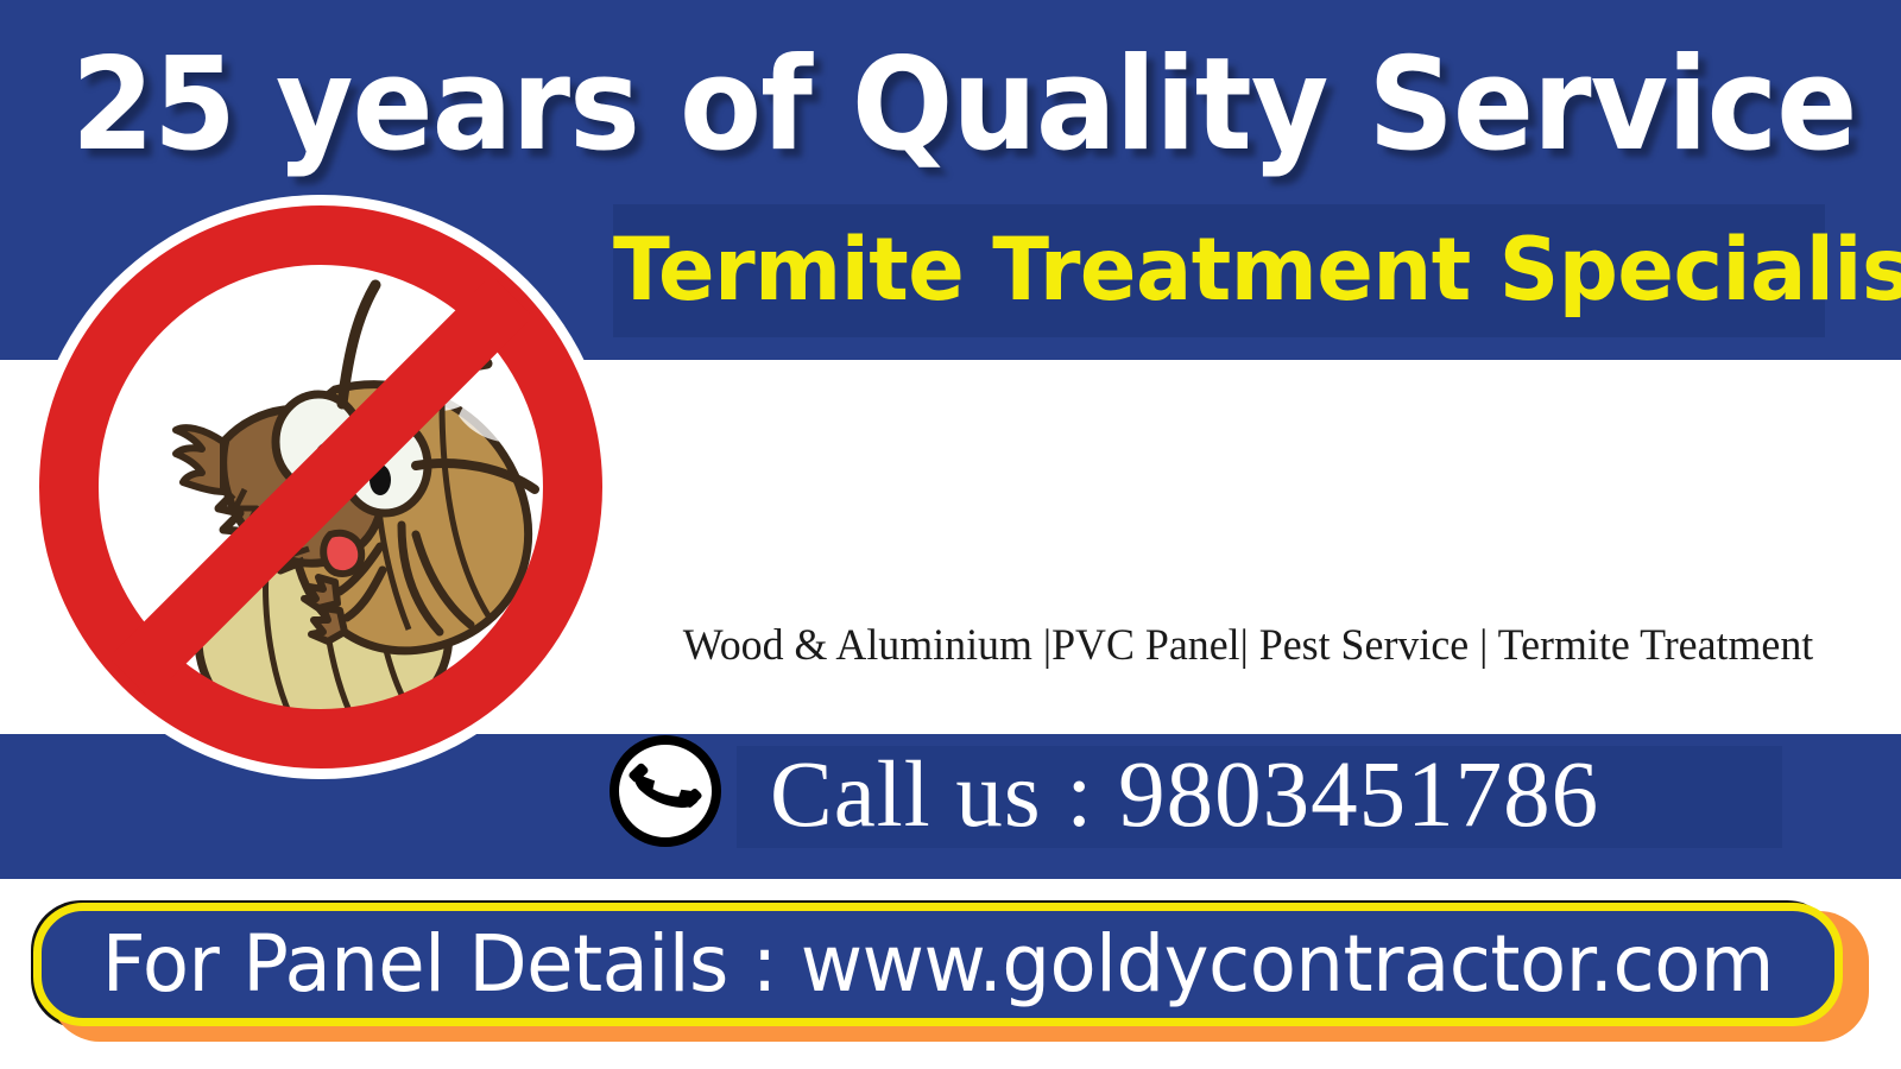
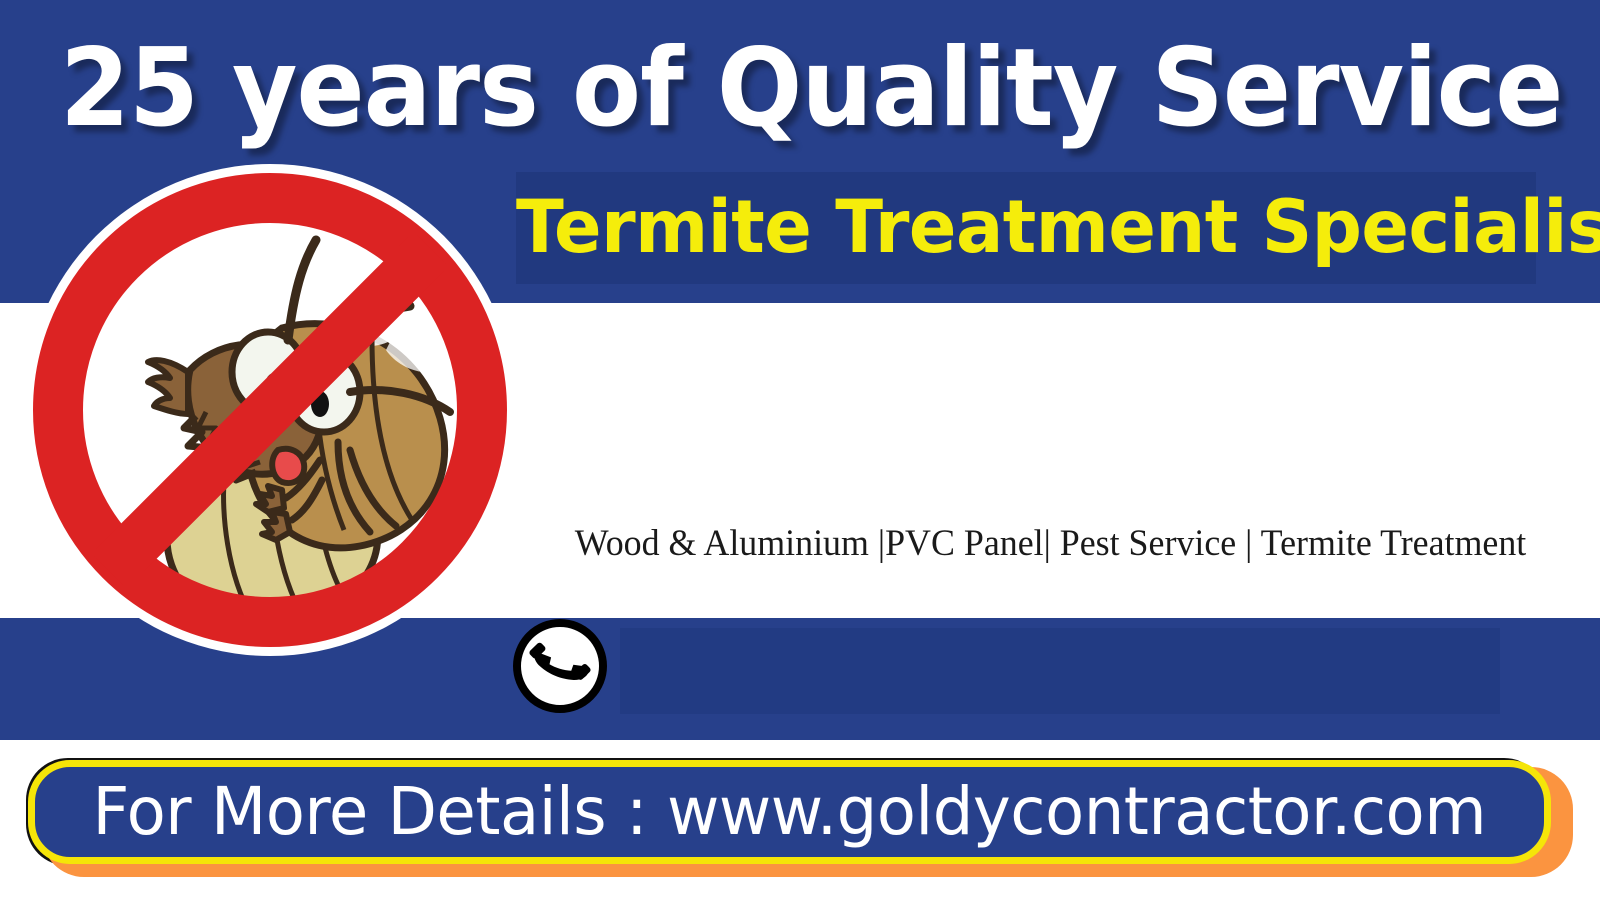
  25 years of Quality Service
  Termite Treatment Specialis
  Wood & Aluminium |PVC Panel| Pest Service | Termite Treatment
- Call us : 9803451786
- For Panel Details : www.goldycontractor.com
+ For More Details : www.goldycontractor.com
